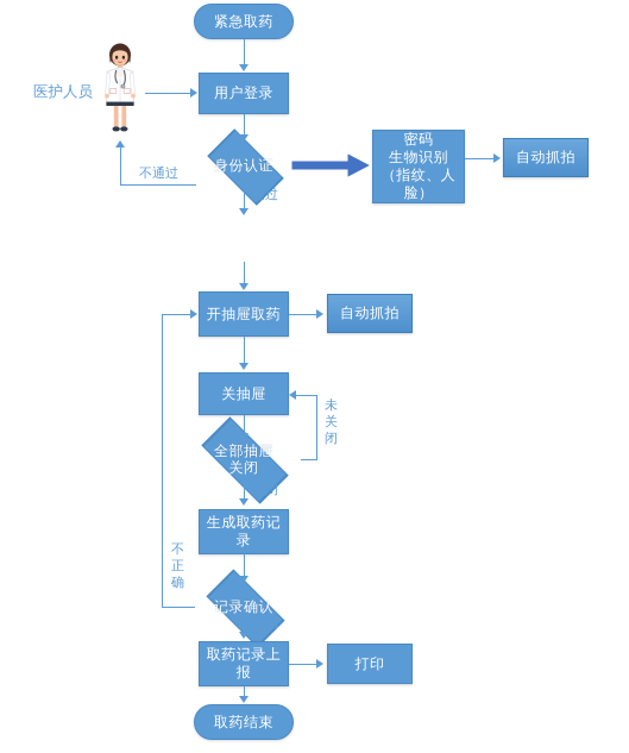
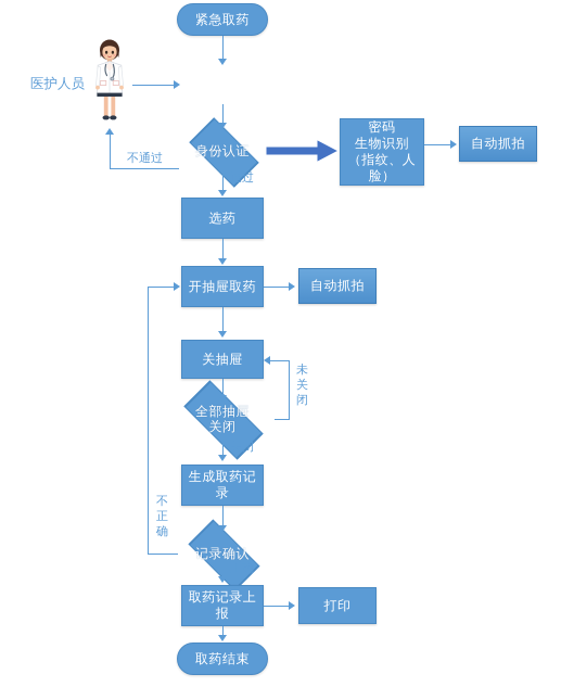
  医护人员
  紧急取药
- 用户登录
  身份认证
  密码
  生物识别
  （指纹、人
  脸）
  自动抓拍
+ 选药
  开抽屉取药
  自动抓拍
  关抽屉
  全部抽屉
  关闭
  生成取药记
  录
  记录确认
  取药记录上
  报
  打印
  取药结束
  不通过
  通过
  未关闭
  关闭
  不正确
  正确
